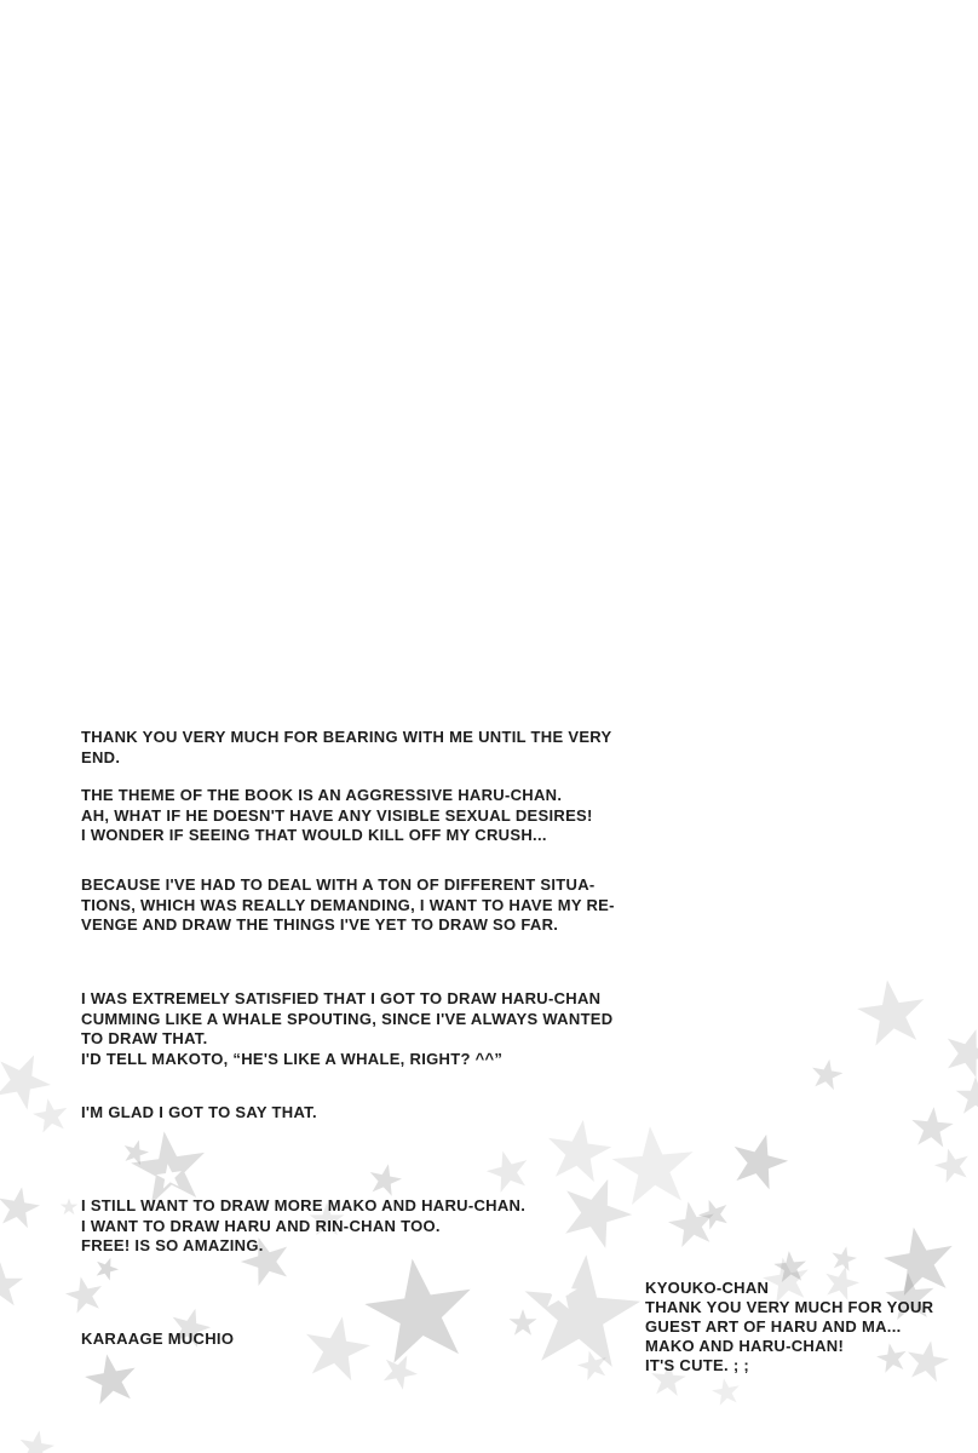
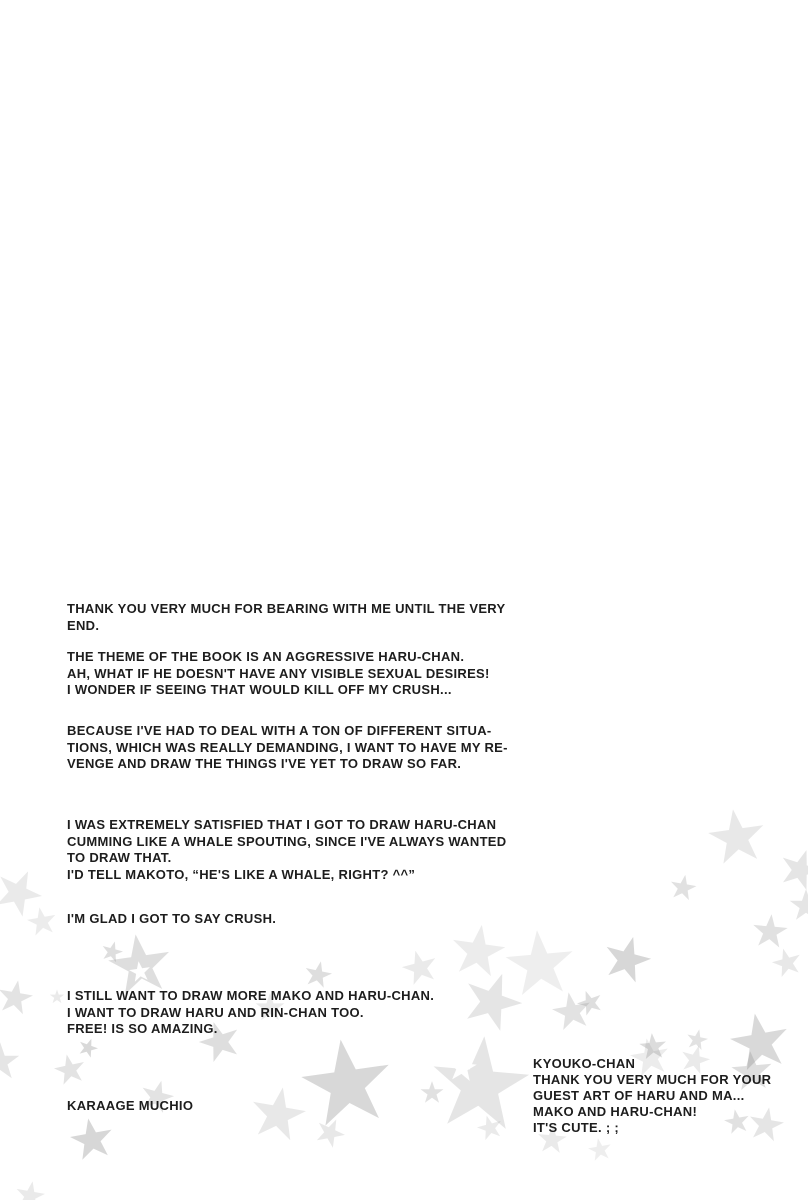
  THANK YOU VERY MUCH FOR BEARING WITH ME UNTIL THE VERY
  END.
  THE THEME OF THE BOOK IS AN AGGRESSIVE HARU-CHAN.
  AH, WHAT IF HE DOESN'T HAVE ANY VISIBLE SEXUAL DESIRES!
  I WONDER IF SEEING THAT WOULD KILL OFF MY CRUSH...
  BECAUSE I'VE HAD TO DEAL WITH A TON OF DIFFERENT SITUA-
  TIONS, WHICH WAS REALLY DEMANDING, I WANT TO HAVE MY RE-
  VENGE AND DRAW THE THINGS I'VE YET TO DRAW SO FAR.
  I WAS EXTREMELY SATISFIED THAT I GOT TO DRAW HARU-CHAN
  CUMMING LIKE A WHALE SPOUTING, SINCE I'VE ALWAYS WANTED
  TO DRAW THAT.
  I'D TELL MAKOTO, “HE'S LIKE A WHALE, RIGHT? ^^”
- I'M GLAD I GOT TO SAY THAT.
+ I'M GLAD I GOT TO SAY CRUSH.
  I STILL WANT TO DRAW MORE MAKO AND HARU-CHAN.
  I WANT TO DRAW HARU AND RIN-CHAN TOO.
  FREE! IS SO AMAZING.
  KARAAGE MUCHIO
  KYOUKO-CHAN
  THANK YOU VERY MUCH FOR YOUR
  GUEST ART OF HARU AND MA...
  MAKO AND HARU-CHAN!
  IT'S CUTE. ; ;
